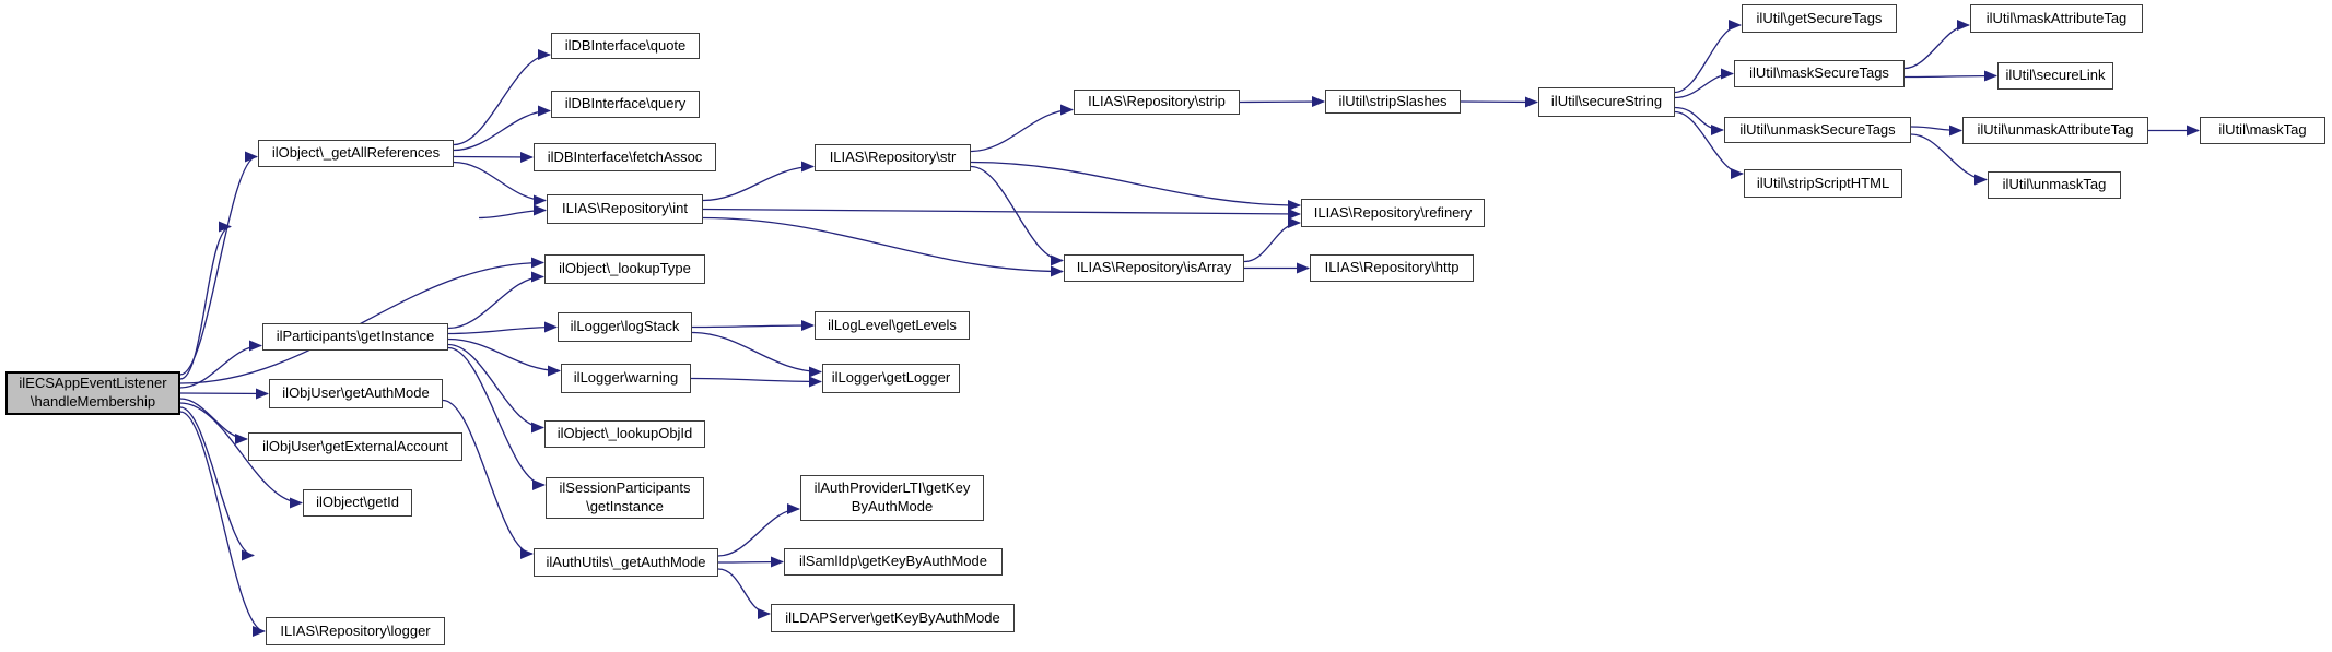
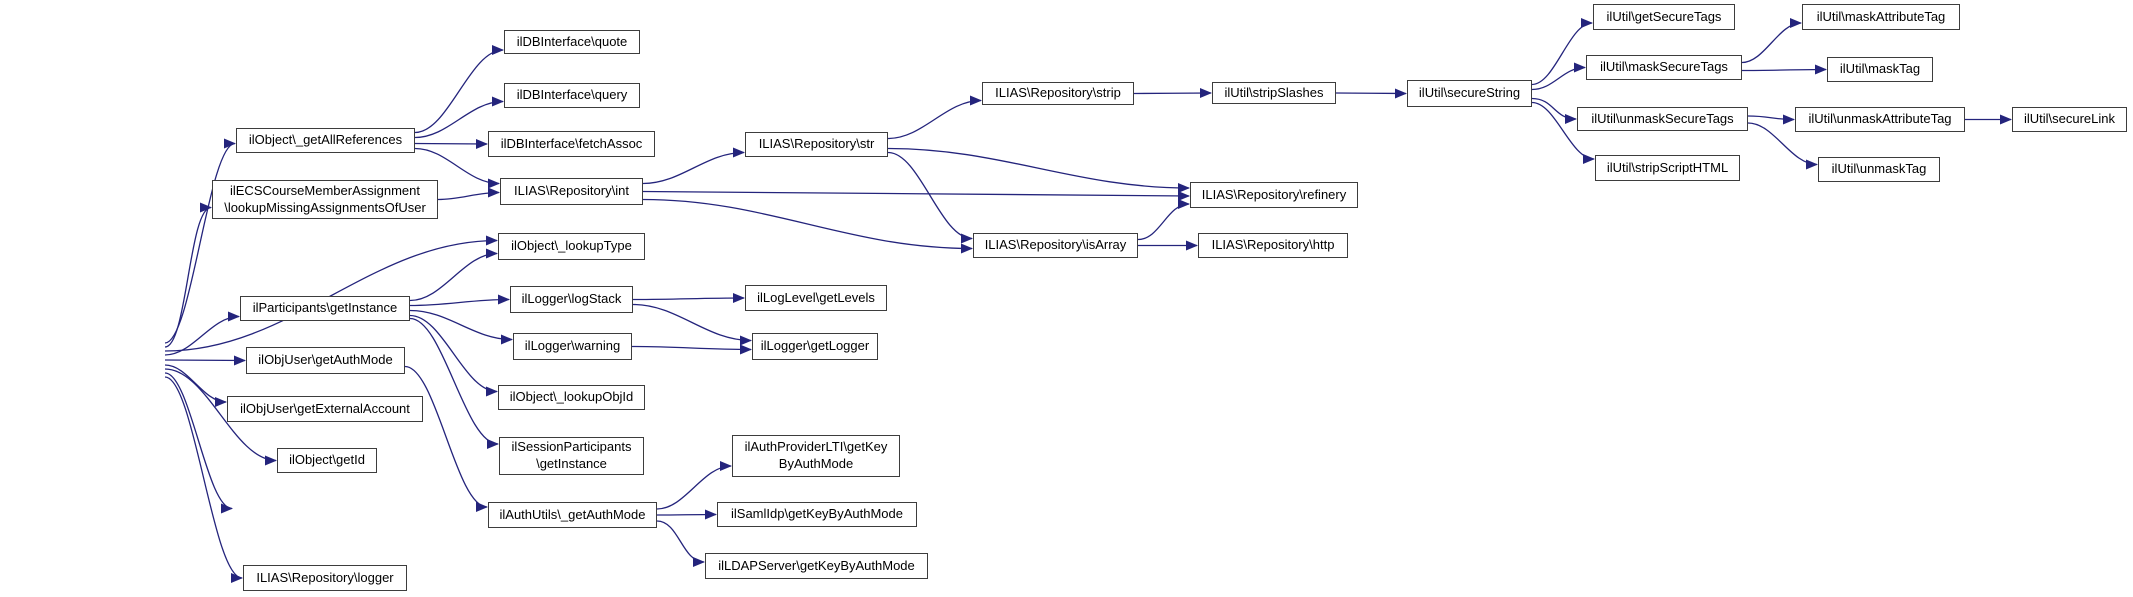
- ilECSAppEventListener
- \handleMembership
  ilObject\_getAllReferences
+ ilECSCourseMemberAssignment
+ \lookupMissingAssignmentsOfUser
  ilParticipants\getInstance
  ilObjUser\getAuthMode
  ilObjUser\getExternalAccount
  ilObject\getId
  ILIAS\Repository\logger
  ilDBInterface\quote
  ilDBInterface\query
  ilDBInterface\fetchAssoc
  ILIAS\Repository\int
  ilObject\_lookupType
  ilLogger\logStack
  ilLogger\warning
  ilObject\_lookupObjId
  ilSessionParticipants
  \getInstance
  ilAuthUtils\_getAuthMode
  ILIAS\Repository\str
  ilLogLevel\getLevels
  ilLogger\getLogger
  ilAuthProviderLTI\getKey
  ByAuthMode
  ilSamlIdp\getKeyByAuthMode
  ilLDAPServer\getKeyByAuthMode
  ILIAS\Repository\strip
  ILIAS\Repository\isArray
  ilUtil\stripSlashes
  ILIAS\Repository\refinery
  ILIAS\Repository\http
  ilUtil\secureString
  ilUtil\getSecureTags
  ilUtil\maskSecureTags
  ilUtil\unmaskSecureTags
  ilUtil\stripScriptHTML
  ilUtil\maskAttributeTag
- ilUtil\secureLink
+ ilUtil\maskTag
  ilUtil\unmaskAttributeTag
  ilUtil\unmaskTag
- ilUtil\maskTag
+ ilUtil\secureLink
